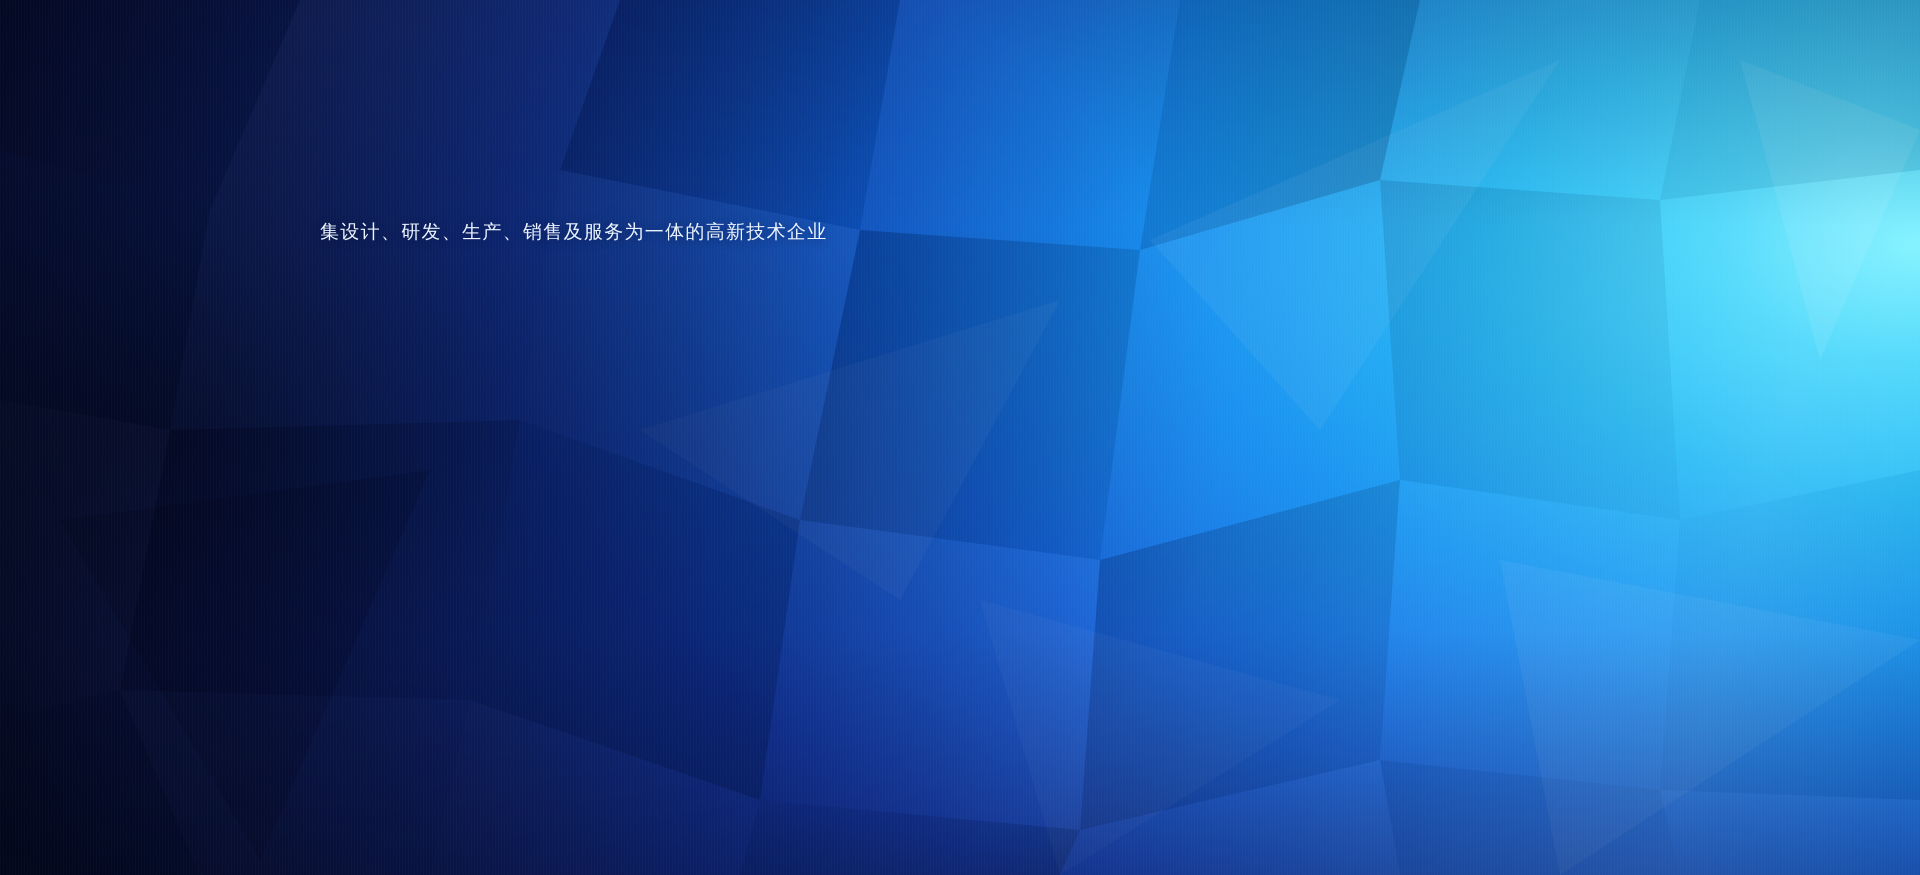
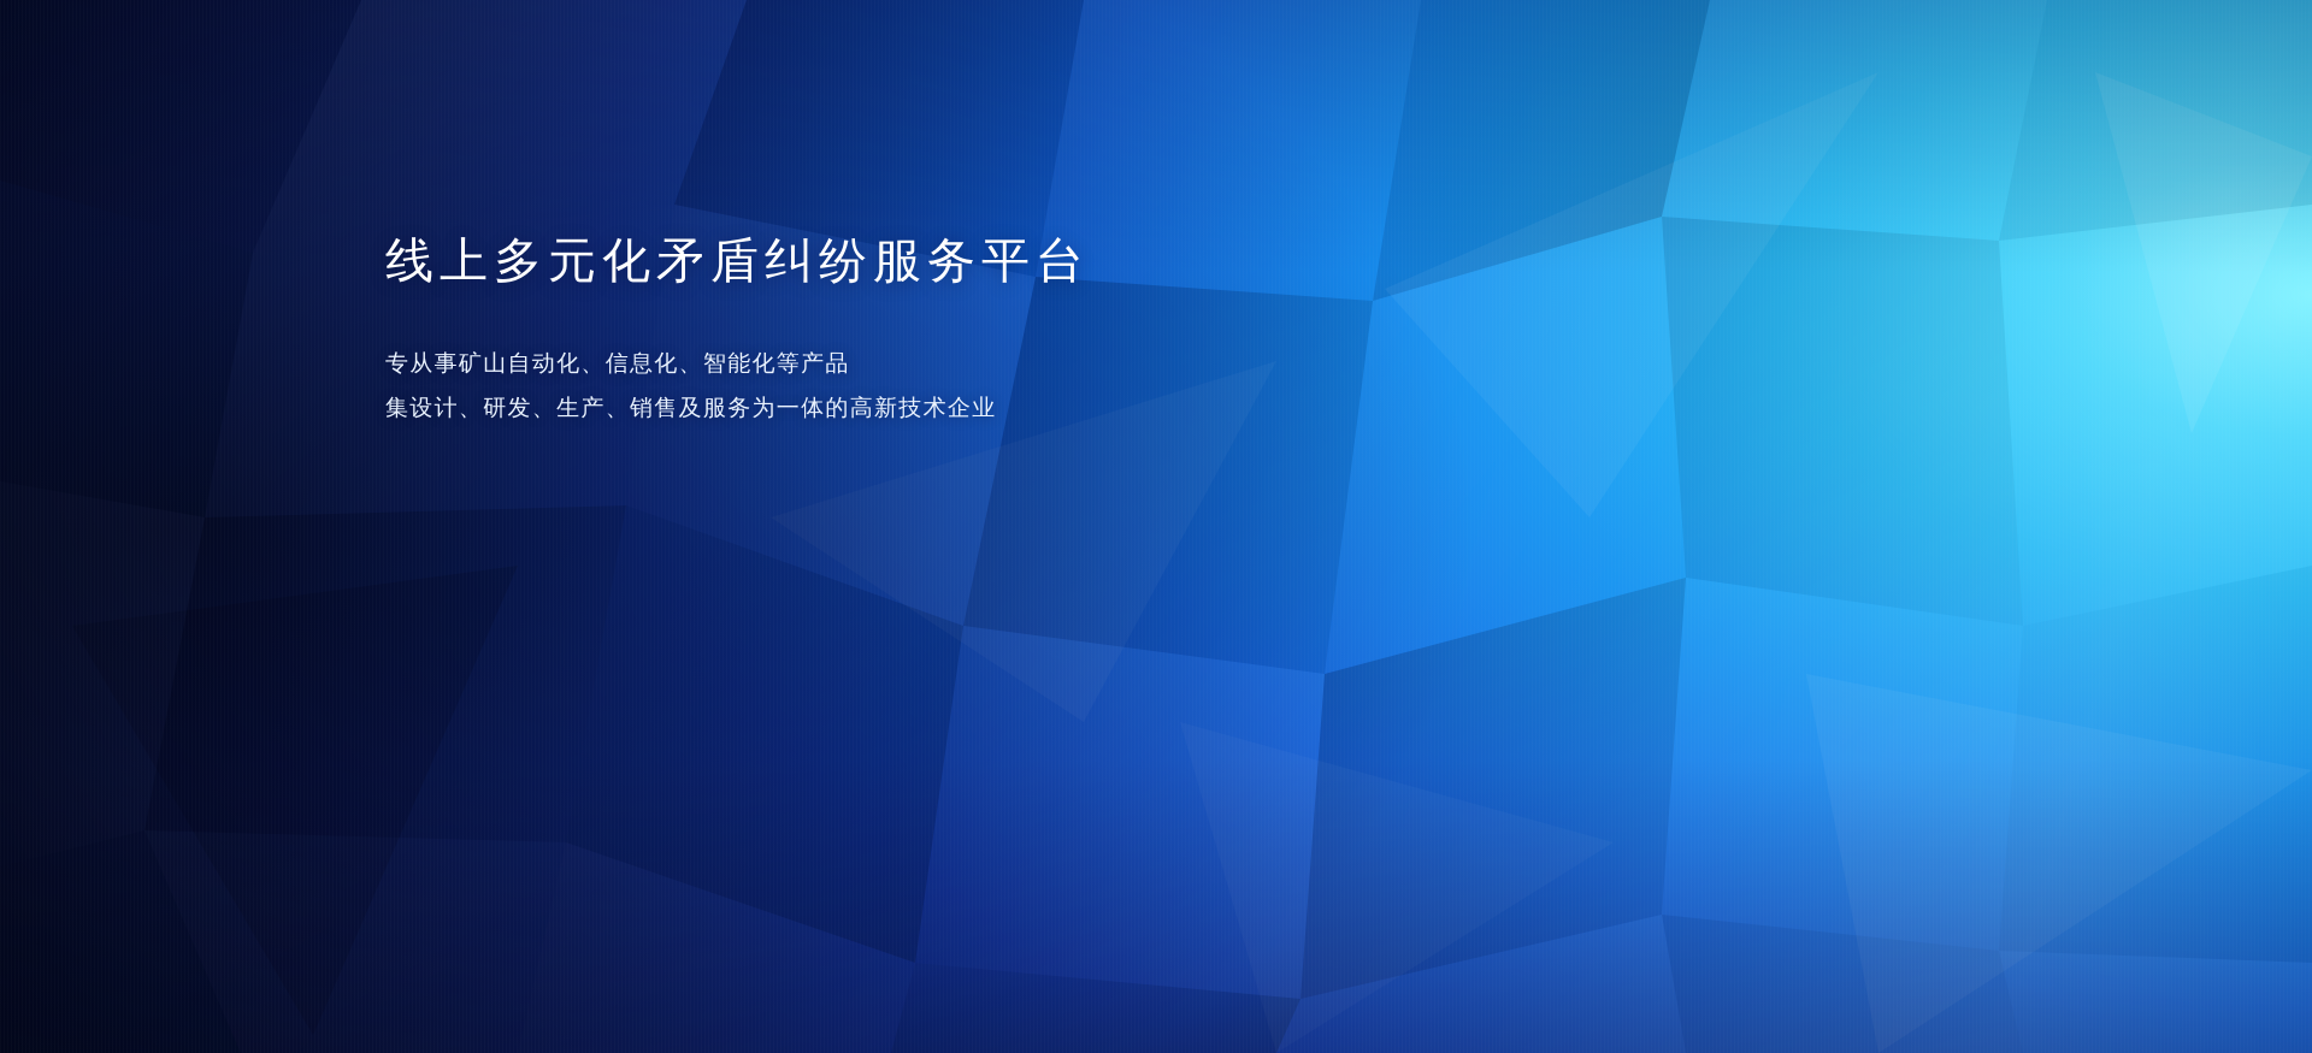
+ 线上多元化矛盾纠纷服务平台
+ 专从事矿山自动化、信息化、智能化等产品
  集设计、研发、生产、销售及服务为一体的高新技术企业
